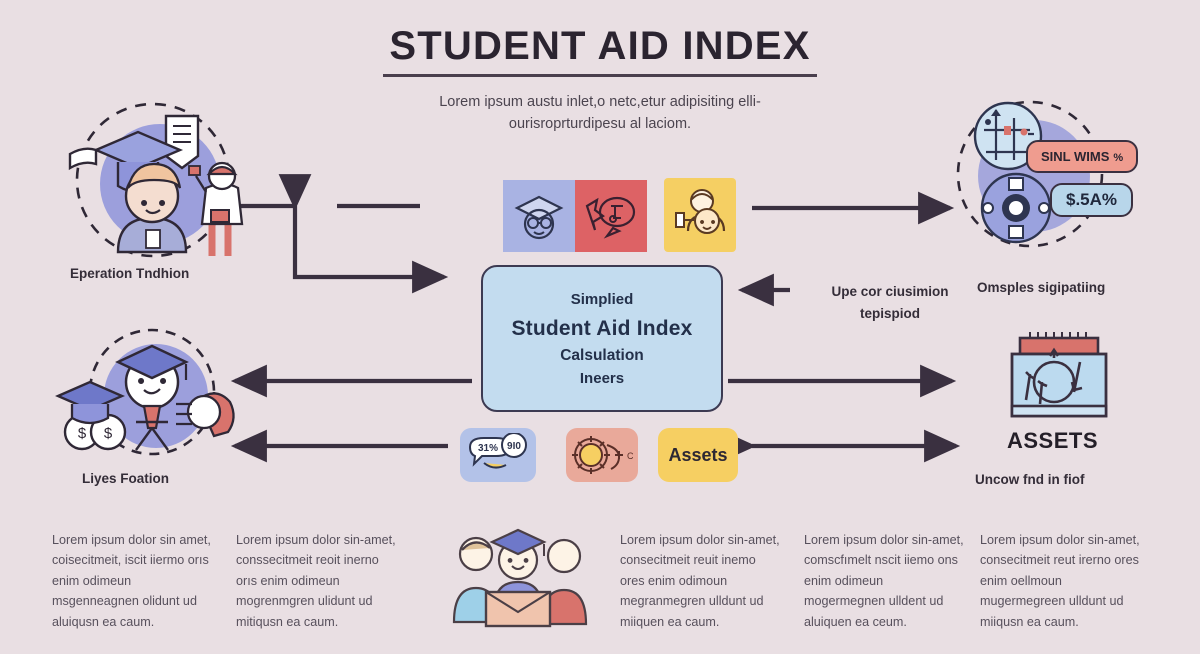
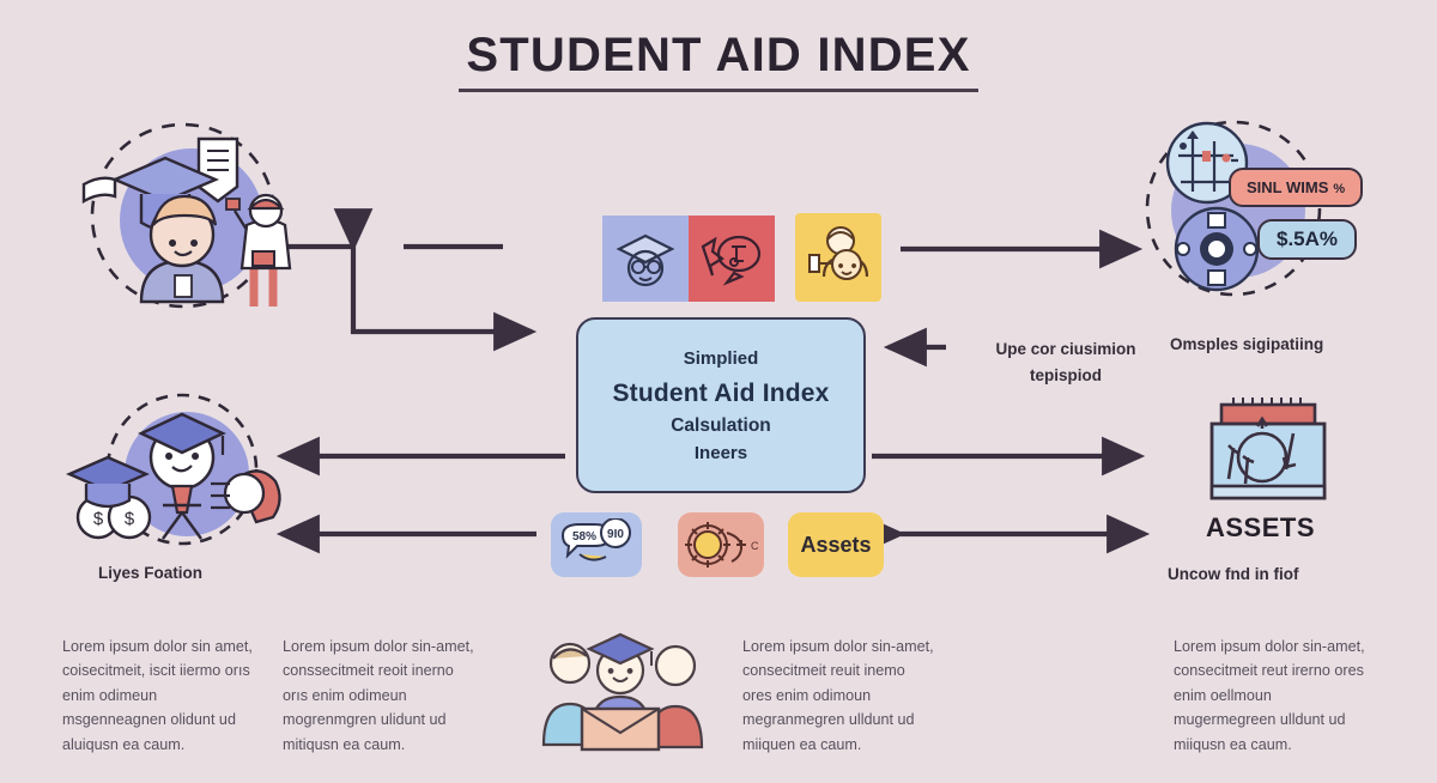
  STUDENT AID INDEX
- Lorem ipsum austu inlet,o netc,etur adipisiting elli-ourisroprturdipesu al laciom.
- Eperation Tndhion
  $
  $
  Liyes Foation
  Simplied
  Student Aid Index
  Calsulation
  Ineers
- 31%
+ 58%
  9I0
  C
  Assets
  Upe cor ciusimion tepispiod
  SINL WIMS %
  $.5A%
  Omsples sigipatiing
  ASSETS
  Uncow fnd in fiof
  Lorem ipsum dolor sin amet, coisecitmeit, iscit iiermo orıs enim odimeun msgenneagnen olidunt ud aluiqusn ea caum.
  Lorem ipsum dolor sin-amet, conssecitmeit reoit inerno orıs enim odimeun mogrenmgren ulidunt ud mitiqusn ea caum.
  Lorem ipsum dolor sin-amet, consecitmeit reuit inemo ores enim odimoun megranmegren ulldunt ud miiquen ea caum.
- Lorem ipsum dolor sin-amet, comscfımelt nscit iiemo ons enim odimeun mogermegnen ulldent ud aluiquen ea ceum.
  Lorem ipsum dolor sin-amet, consecitmeit reut irerno ores enim oellmoun mugermegreen ulldunt ud miiqusn ea caum.
